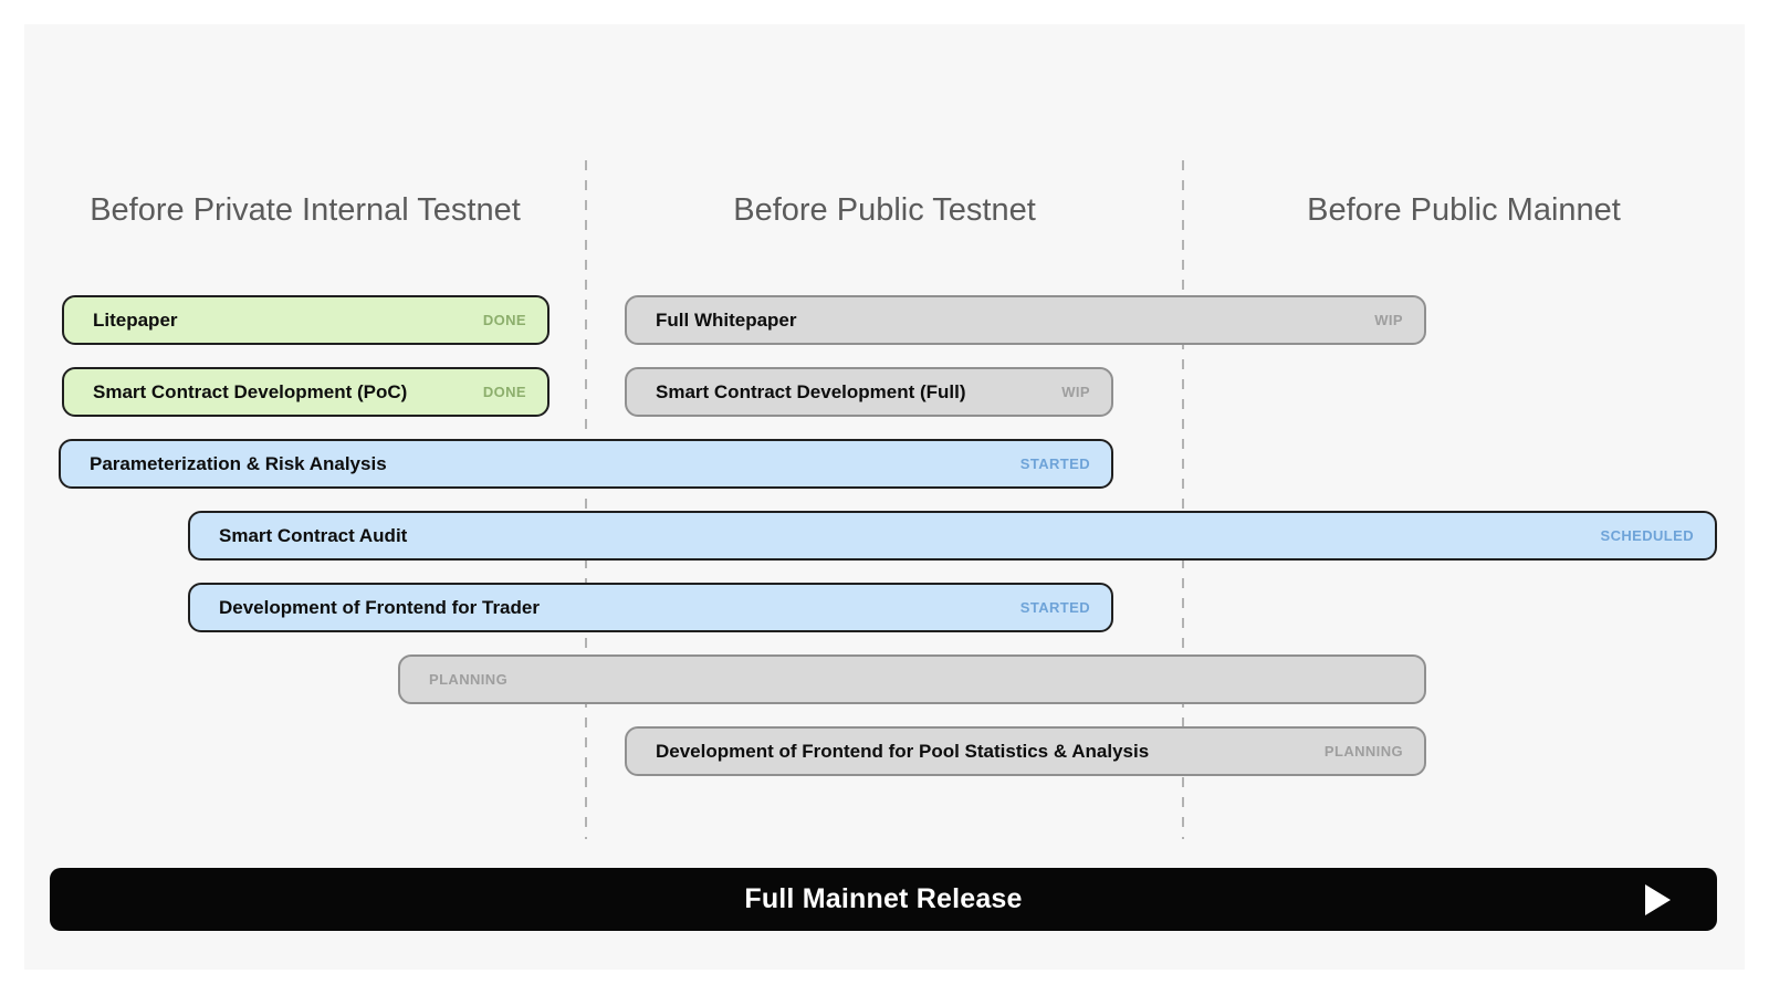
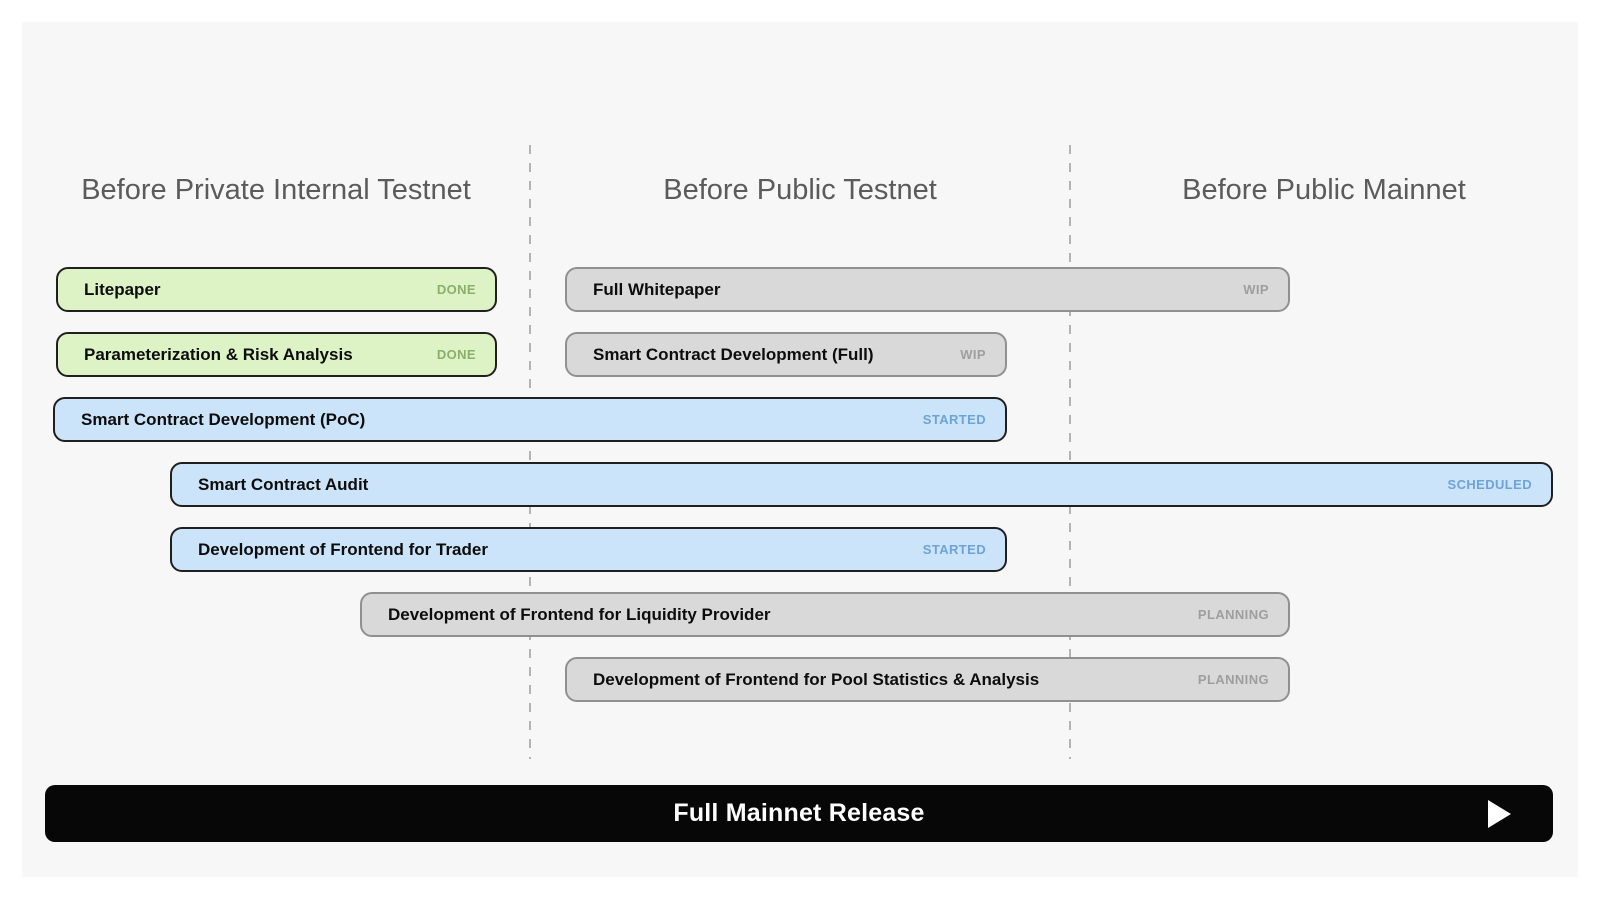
  Before Private Internal Testnet
  Before Public Testnet
  Before Public Mainnet
  Litepaper
  DONE
  Full Whitepaper
  WIP
- Smart Contract Development (PoC)
+ Parameterization & Risk Analysis
  DONE
  Smart Contract Development (Full)
  WIP
- Parameterization & Risk Analysis
+ Smart Contract Development (PoC)
  STARTED
  Smart Contract Audit
  SCHEDULED
  Development of Frontend for Trader
  STARTED
+ Development of Frontend for Liquidity Provider
  PLANNING
  Development of Frontend for Pool Statistics & Analysis
  PLANNING
  Full Mainnet Release
